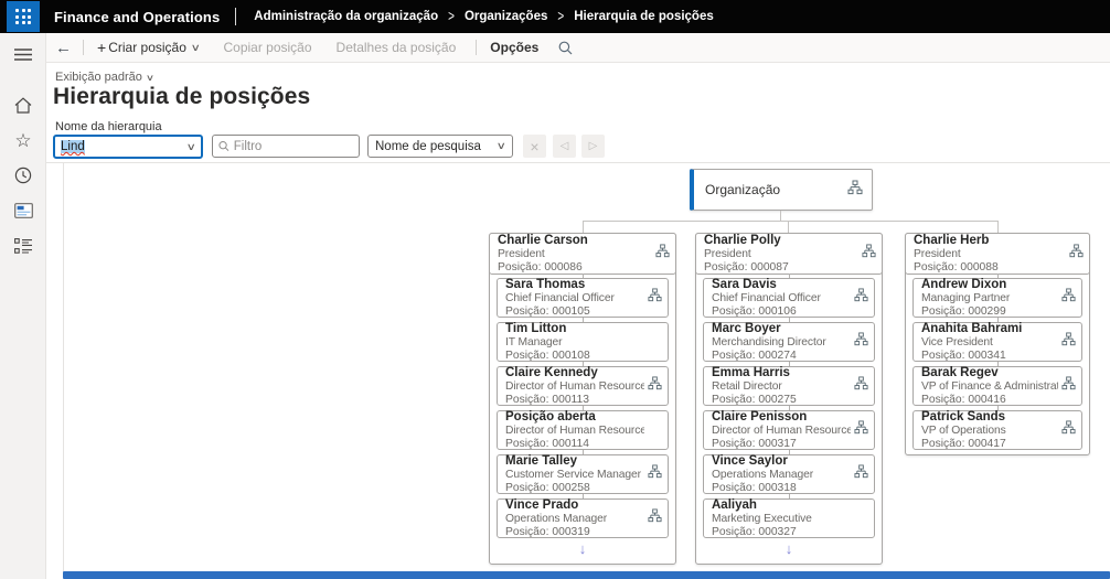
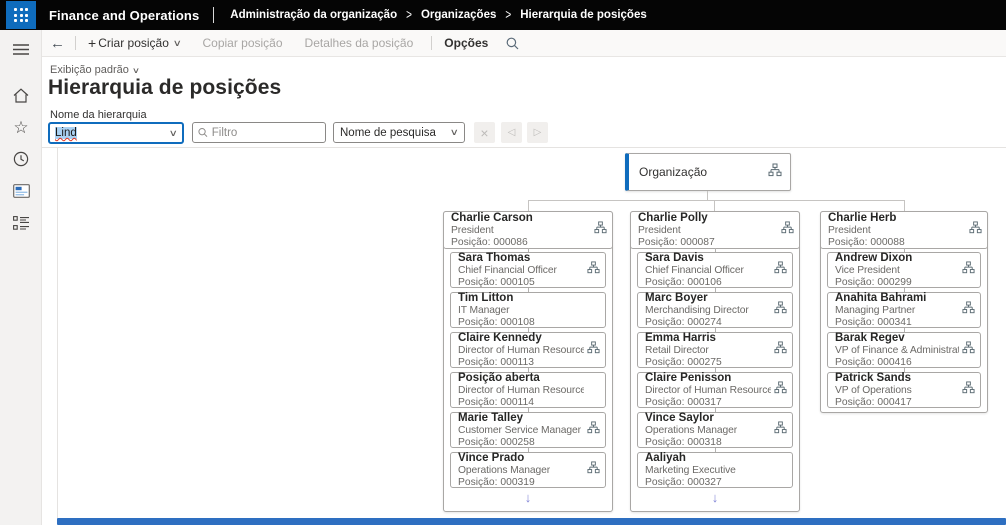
  Finance and Operations
  Administração da organização
  >
  Organizações
  >
  Hierarquia de posições
  ☆
  ←
  +
  Criar posição
  ∨
  Copiar posição
  Detalhes da posição
  Opções
  Exibição padrão
  ∨
  Hierarquia de posições
  Nome da hierarquia
  Lind
  ∨
  Filtro
  Nome de pesquisa
  ∨
  ×
  ◁
  ▷
  Organização
  Charlie Carson
  President
  Posição: 000086
  Sara Thomas
  Chief Financial Officer
  Posição: 000105
  Tim Litton
  IT Manager
  Posição: 000108
  Claire Kennedy
  Director of Human Resource
  Posição: 000113
  Posição aberta
  Director of Human Resource
  Posição: 000114
  Marie Talley
  Customer Service Manager
  Posição: 000258
  Vince Prado
  Operations Manager
  Posição: 000319
  ↓
  Charlie Polly
  President
  Posição: 000087
  Sara Davis
  Chief Financial Officer
  Posição: 000106
  Marc Boyer
  Merchandising Director
  Posição: 000274
  Emma Harris
  Retail Director
  Posição: 000275
  Claire Penisson
  Director of Human Resource
  Posição: 000317
  Vince Saylor
  Operations Manager
  Posição: 000318
  Aaliyah
  Marketing Executive
  Posição: 000327
  ↓
  Charlie Herb
  President
  Posição: 000088
  Andrew Dixon
- Managing Partner
+ Vice President
  Posição: 000299
  Anahita Bahrami
- Vice President
+ Managing Partner
  Posição: 000341
  Barak Regev
  VP of Finance & Administrat
  Posição: 000416
  Patrick Sands
  VP of Operations
  Posição: 000417
